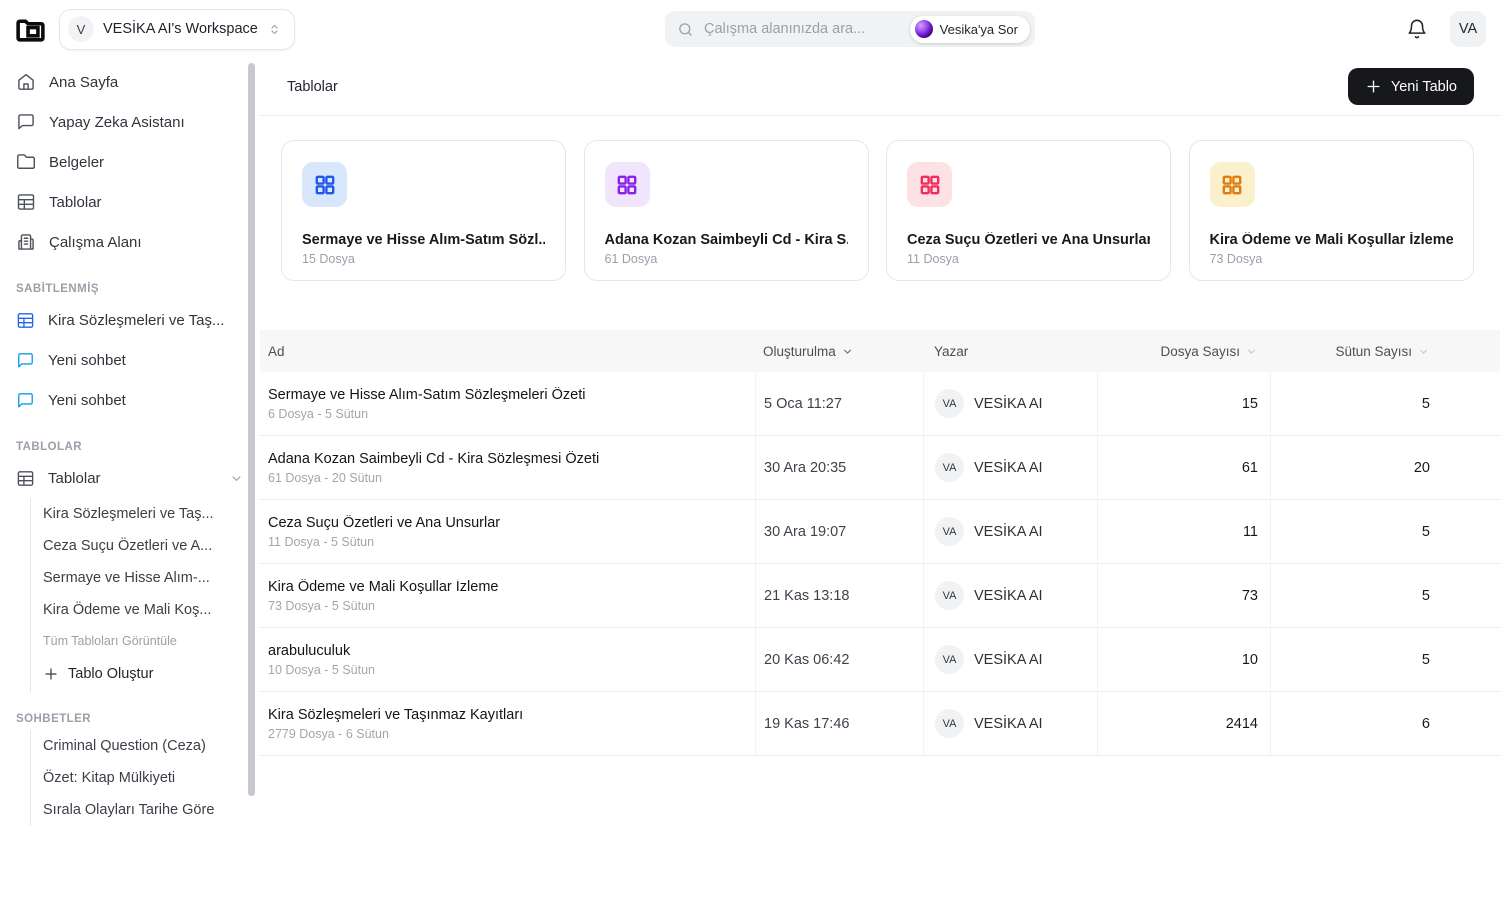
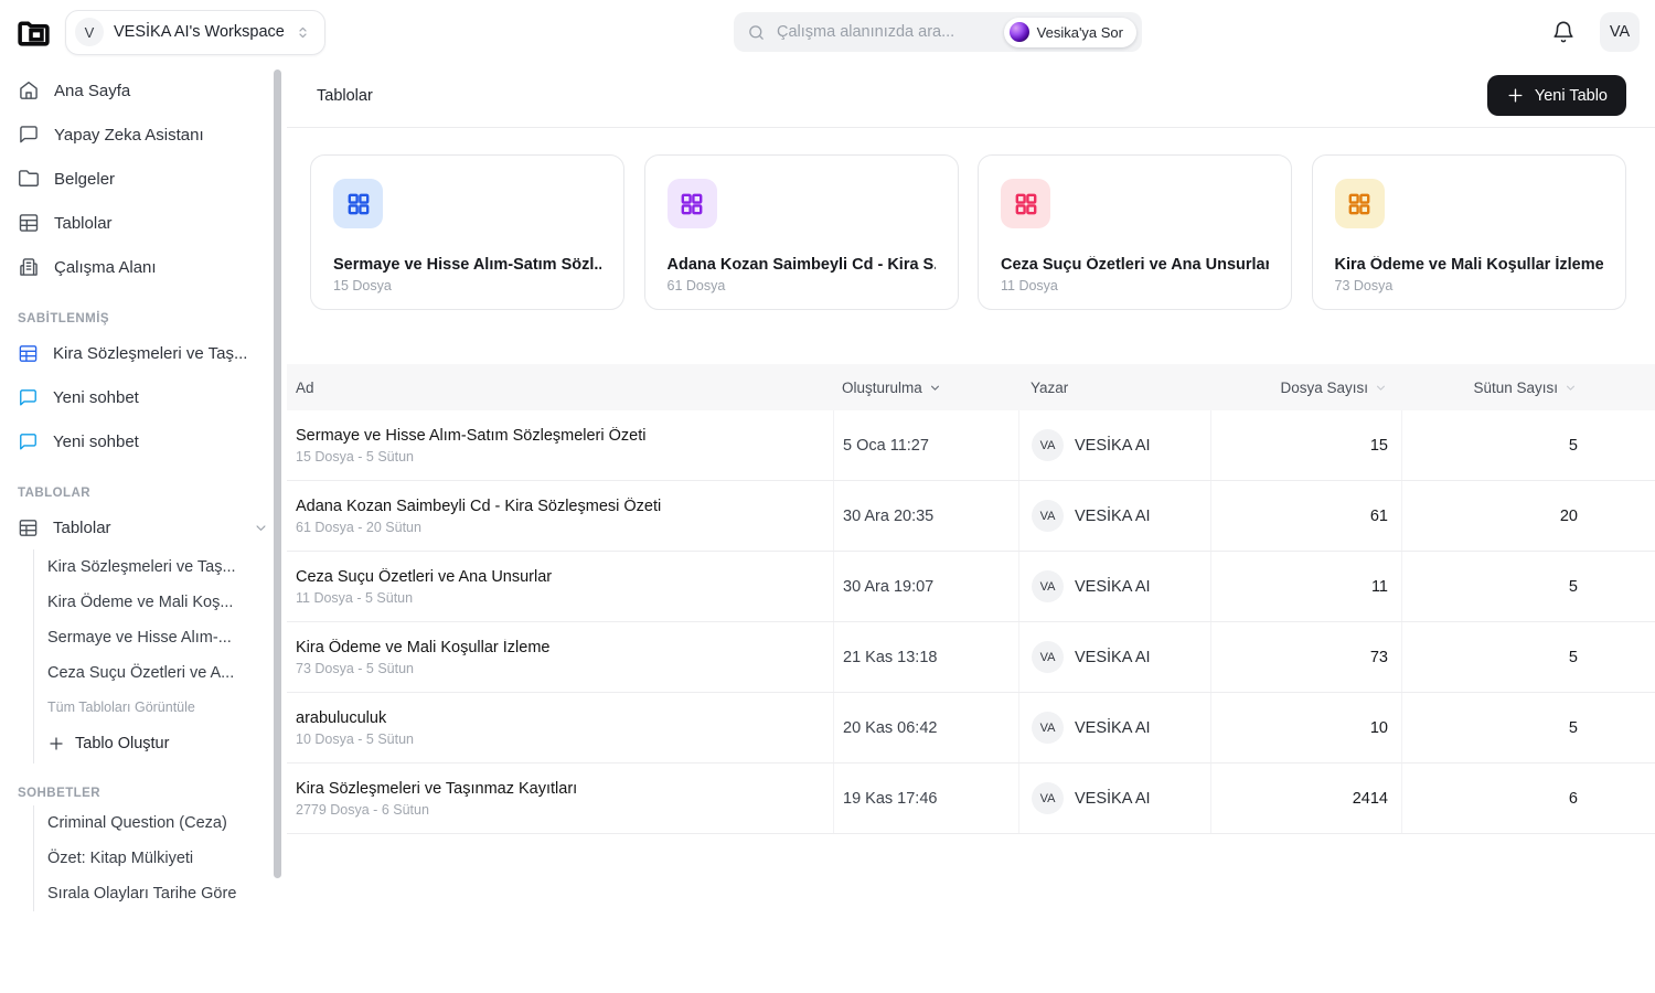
  V
  VESİKA AI's Workspace
  Çalışma alanınızda ara...
  Vesika'ya Sor
  VA
  Ana Sayfa
  Yapay Zeka Asistanı
  Belgeler
  Tablolar
  Çalışma Alanı
  SABİTLENMİŞ
  Kira Sözleşmeleri ve Taş...
  Yeni sohbet
  Yeni sohbet
  TABLOLAR
  Tablolar
  Kira Sözleşmeleri ve Taş...
- Ceza Suçu Özetleri ve A...
+ Kira Ödeme ve Mali Koş...
  Sermaye ve Hisse Alım-...
- Kira Ödeme ve Mali Koş...
+ Ceza Suçu Özetleri ve A...
  Tüm Tabloları Görüntüle
  Tablo Oluştur
  SOHBETLER
  Criminal Question (Ceza)
  Özet: Kitap Mülkiyeti
  Sırala Olayları Tarihe Göre
  Tablolar
  Yeni Tablo
  Sermaye ve Hisse Alım-Satım Sözl..
  15 Dosya
  Adana Kozan Saimbeyli Cd - Kira S
  61 Dosya
  Ceza Suçu Özetleri ve Ana Unsurlar
  11 Dosya
  Kira Ödeme ve Mali Koşullar İzleme
  73 Dosya
  Ad
  Oluşturulma
  Yazar
  Dosya Sayısı
  Sütun Sayısı
  Sermaye ve Hisse Alım-Satım Sözleşmeleri Özeti
- 6 Dosya - 5 Sütun
+ 15 Dosya - 5 Sütun
  5 Oca 11:27
  VA
  VESİKA AI
  15
  5
  Adana Kozan Saimbeyli Cd - Kira Sözleşmesi Özeti
  61 Dosya - 20 Sütun
  30 Ara 20:35
  VA
  VESİKA AI
  61
  20
  Ceza Suçu Özetleri ve Ana Unsurlar
  11 Dosya - 5 Sütun
  30 Ara 19:07
  VA
  VESİKA AI
  11
  5
  Kira Ödeme ve Mali Koşullar İzleme
  73 Dosya - 5 Sütun
  21 Kas 13:18
  VA
  VESİKA AI
  73
  5
  arabuluculuk
  10 Dosya - 5 Sütun
  20 Kas 06:42
  VA
  VESİKA AI
  10
  5
  Kira Sözleşmeleri ve Taşınmaz Kayıtları
  2779 Dosya - 6 Sütun
  19 Kas 17:46
  VA
  VESİKA AI
  2414
  6
